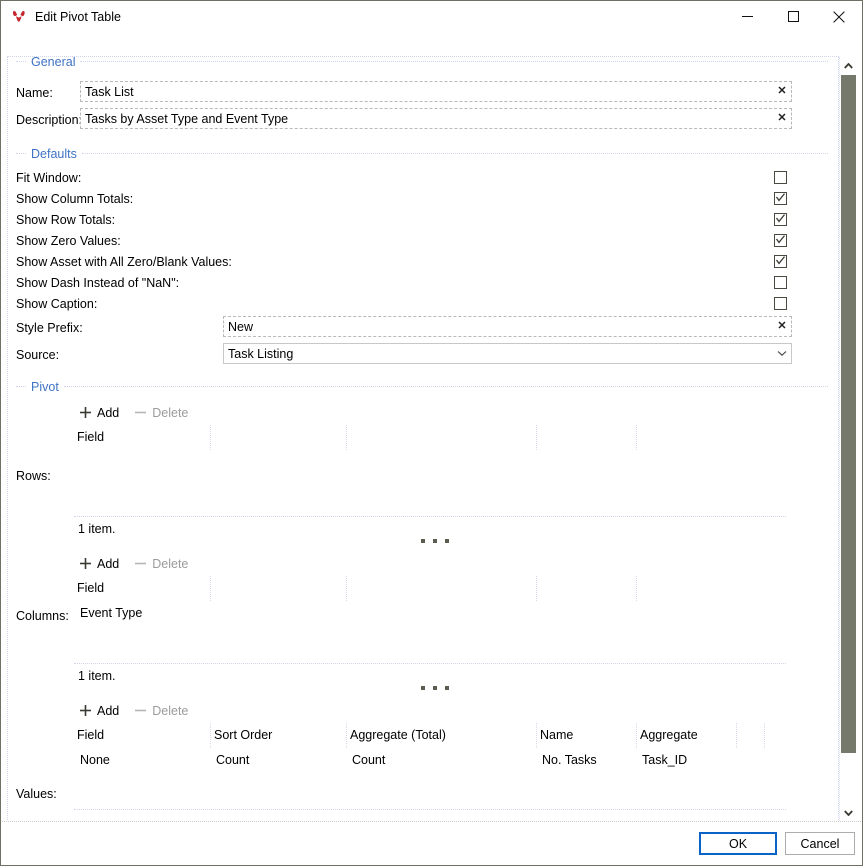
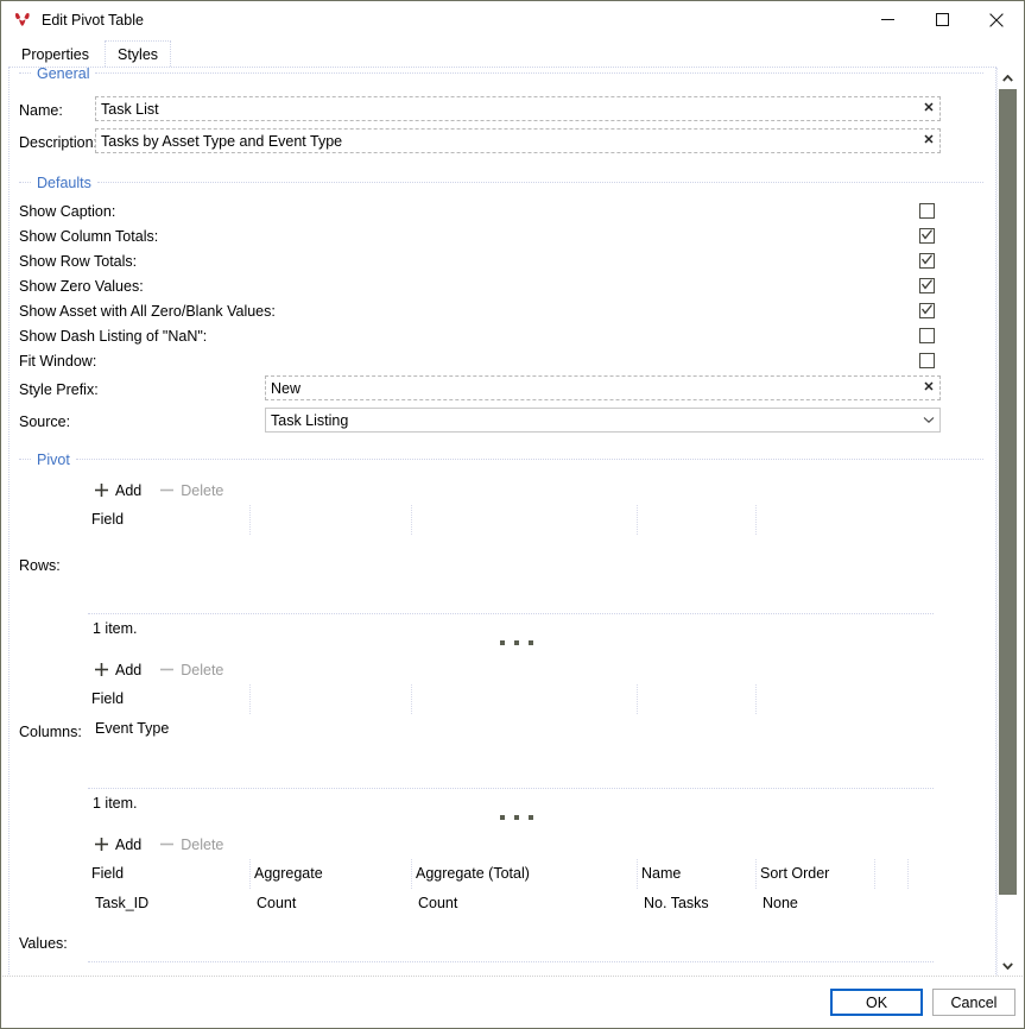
  Edit Pivot Table
+ Properties
+ Styles
  General
  Name:
  Task List
  ✕
  Description
  Tasks by Asset Type and Event Type
  ✕
  Defaults
- Fit Window:
+ Show Caption:
  Show Column Totals:
  Show Row Totals:
  Show Zero Values:
  Show Asset with All Zero/Blank Values:
- Show Dash Instead of "NaN":
+ Show Dash Listing of "NaN":
- Show Caption:
+ Fit Window:
  Style Prefix:
  New
  ✕
  Source:
  Task Listing
  Pivot
  Rows:
  Add
  Delete
  Field
  1 item.
  Columns:
  Add
  Delete
  Field
  Event Type
  1 item.
  Values:
  Add
  Delete
  Field
- Sort Order
+ Aggregate
  Aggregate (Total)
  Name
- Aggregate
+ Sort Order
- None
+ Task_ID
  Count
  Count
  No. Tasks
- Task_ID
+ None
  OK
  Cancel
